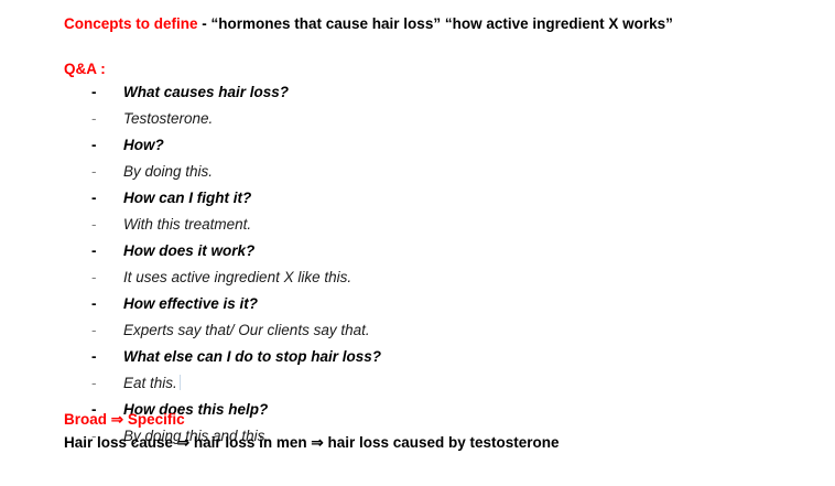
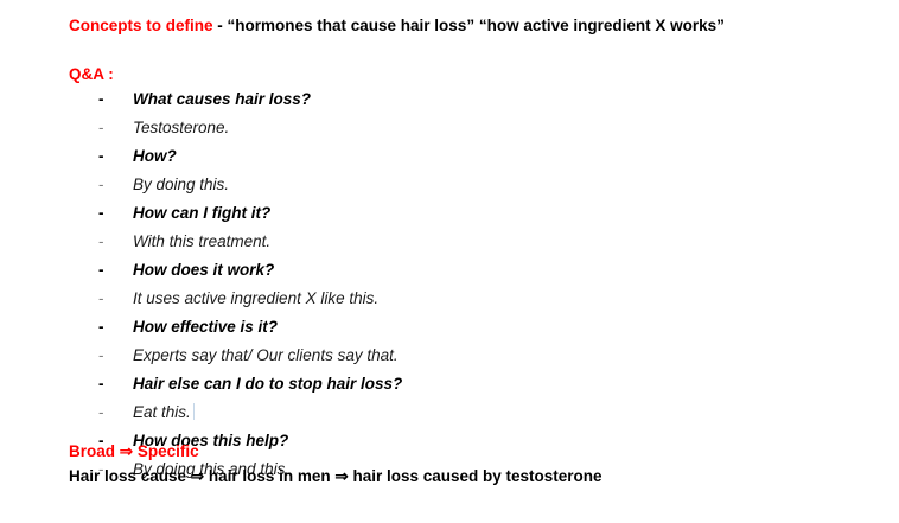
  Concepts to define - “hormones that cause hair loss” “how active ingredient X works”
  Q&A :
  -
  What causes hair loss?
  -
  Testosterone.
  -
  How?
  -
  By doing this.
  -
  How can I fight it?
  -
  With this treatment.
  -
  How does it work?
  -
  It uses active ingredient X like this.
  -
  How effective is it?
  -
  Experts say that/ Our clients say that.
  -
- What else can I do to stop hair loss?
+ Hair else can I do to stop hair loss?
  -
  Eat this.
  -
  How does this help?
  -
  By doing this and this.
  Broad ⇒ Specific
  Hair loss cause ⇒ hair loss in men ⇒ hair loss caused by testosterone
